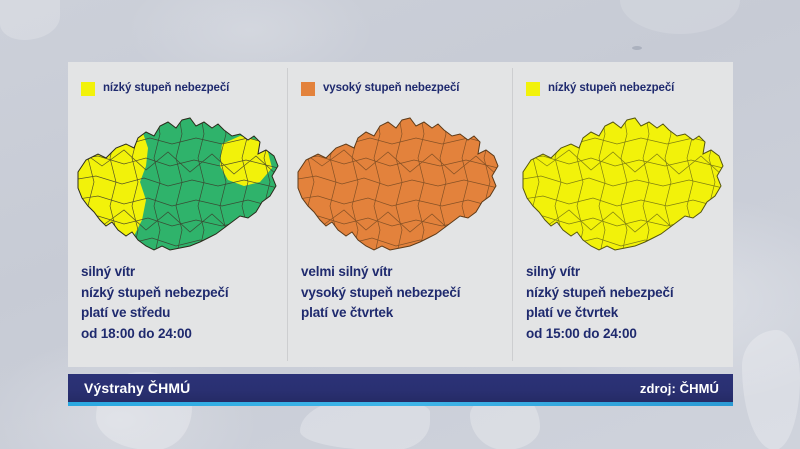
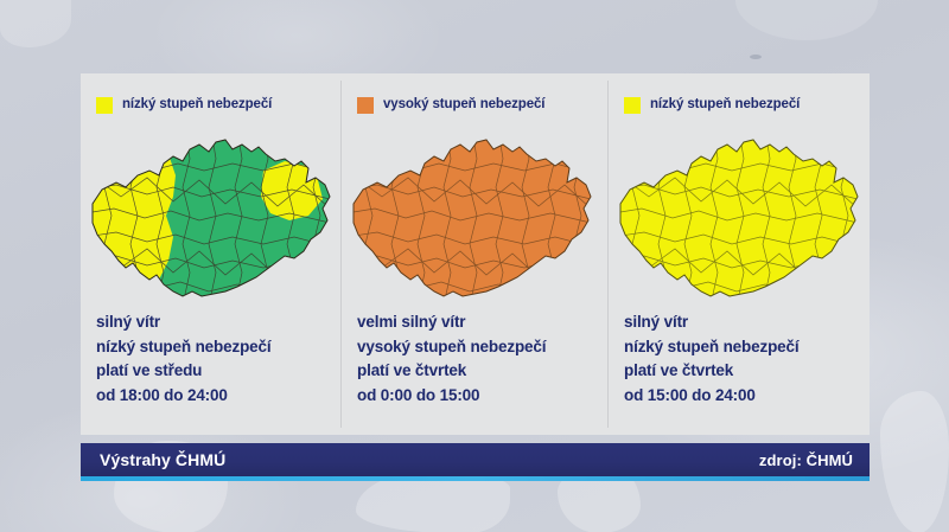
  nízký stupeň nebezpečí
  silný vítr
  nízký stupeň nebezpečí
  platí ve středu
  od 18:00 do 24:00
  vysoký stupeň nebezpečí
  velmi silný vítr
  vysoký stupeň nebezpečí
  platí ve čtvrtek
+ od 0:00 do 15:00
  nízký stupeň nebezpečí
  silný vítr
  nízký stupeň nebezpečí
  platí ve čtvrtek
  od 15:00 do 24:00
  Výstrahy ČHMÚ
  zdroj: ČHMÚ
